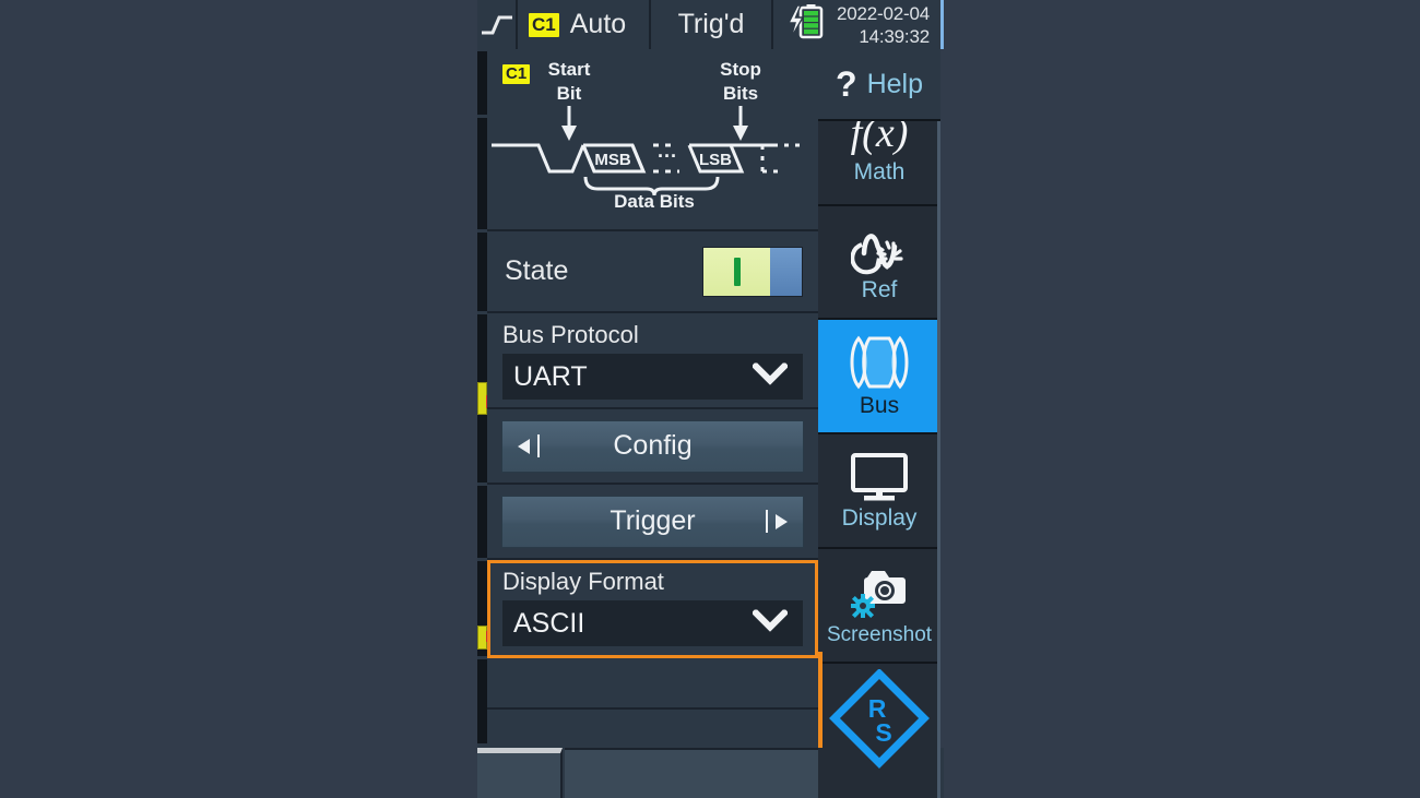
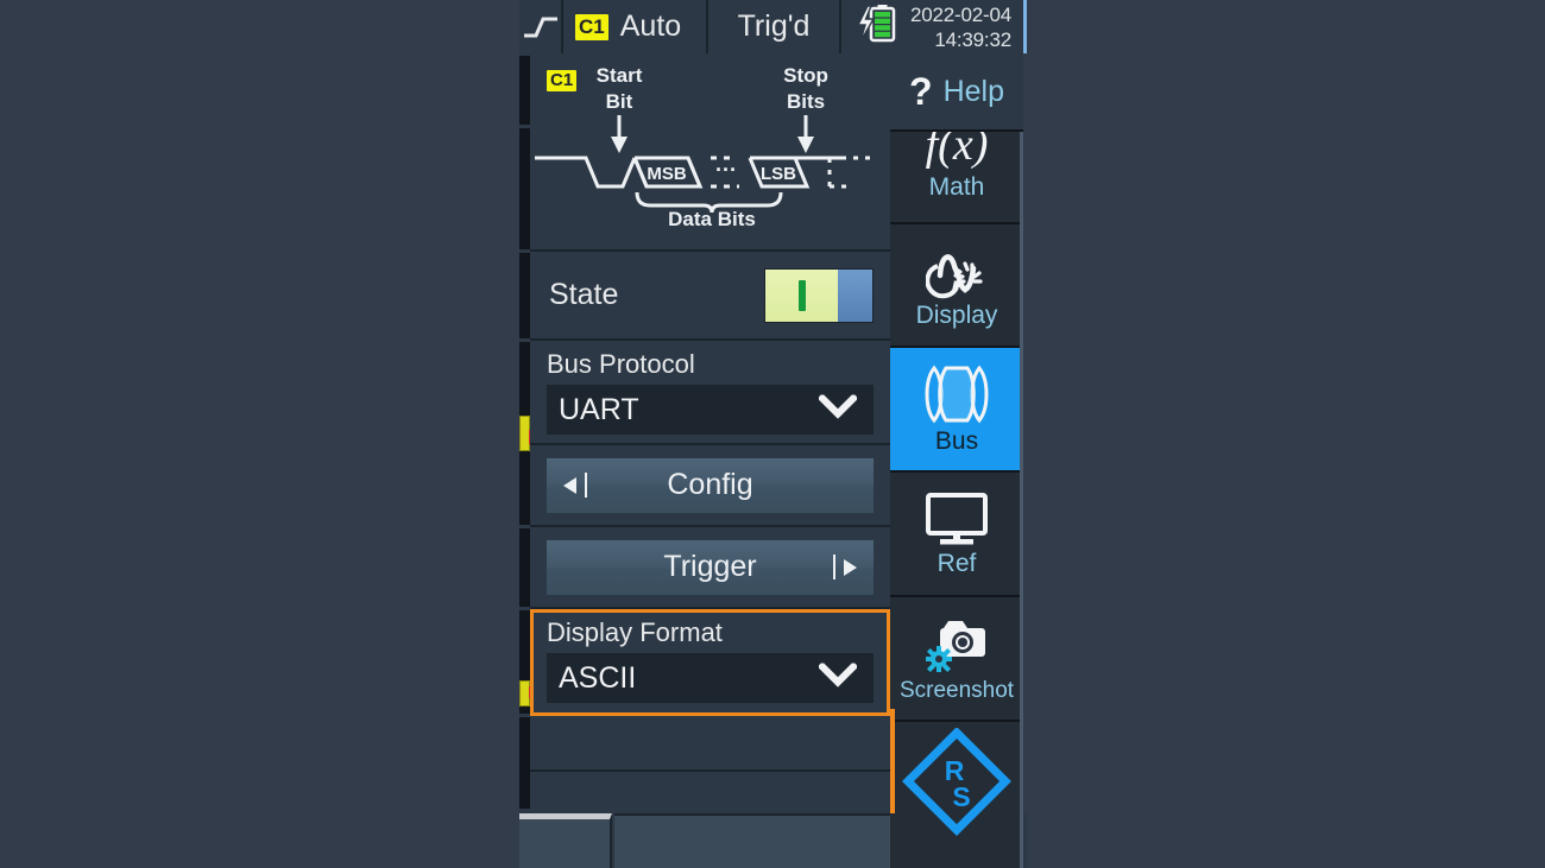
  C1
  Auto
  Trig'd
  2022-02-04
  14:39:32
  C1
  Start
  Bit
  Stop
  Bits
  Data Bits
  MSB
  ···
  LSB
  State
  Bus Protocol
  UART
  Config
  Trigger
  Display Format
  ASCII
  ?
  Help
  f(x)
  Math
- Ref
+ Display
  Bus
- Display
+ Ref
  Screenshot
  R
  S
